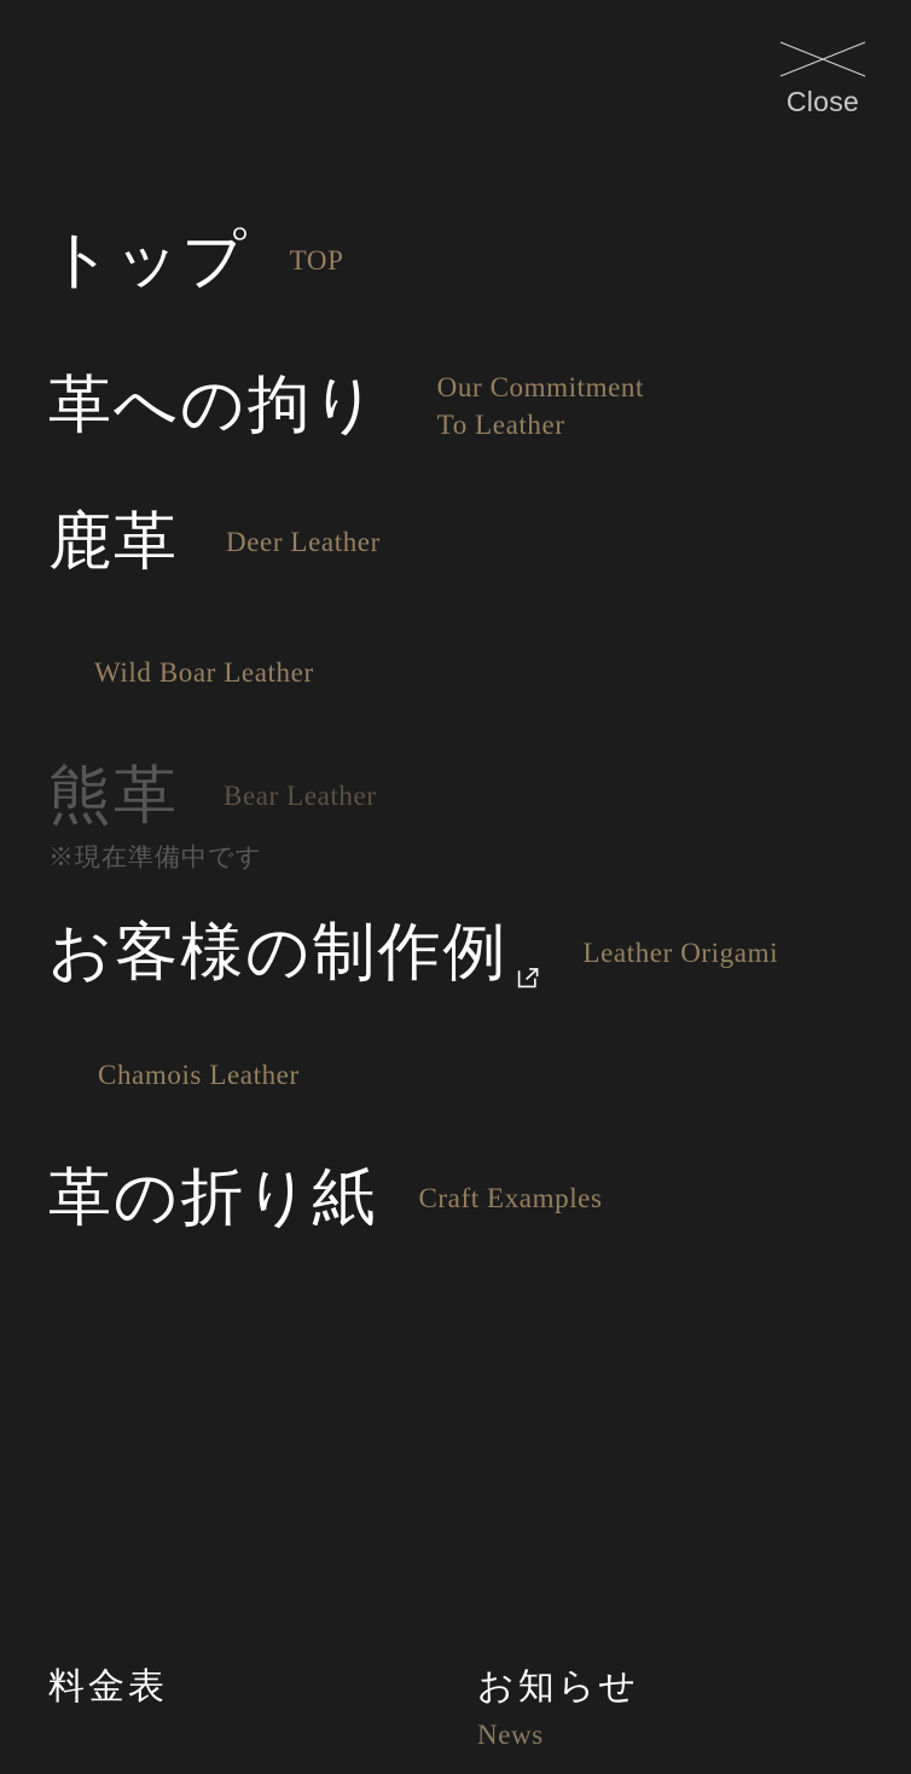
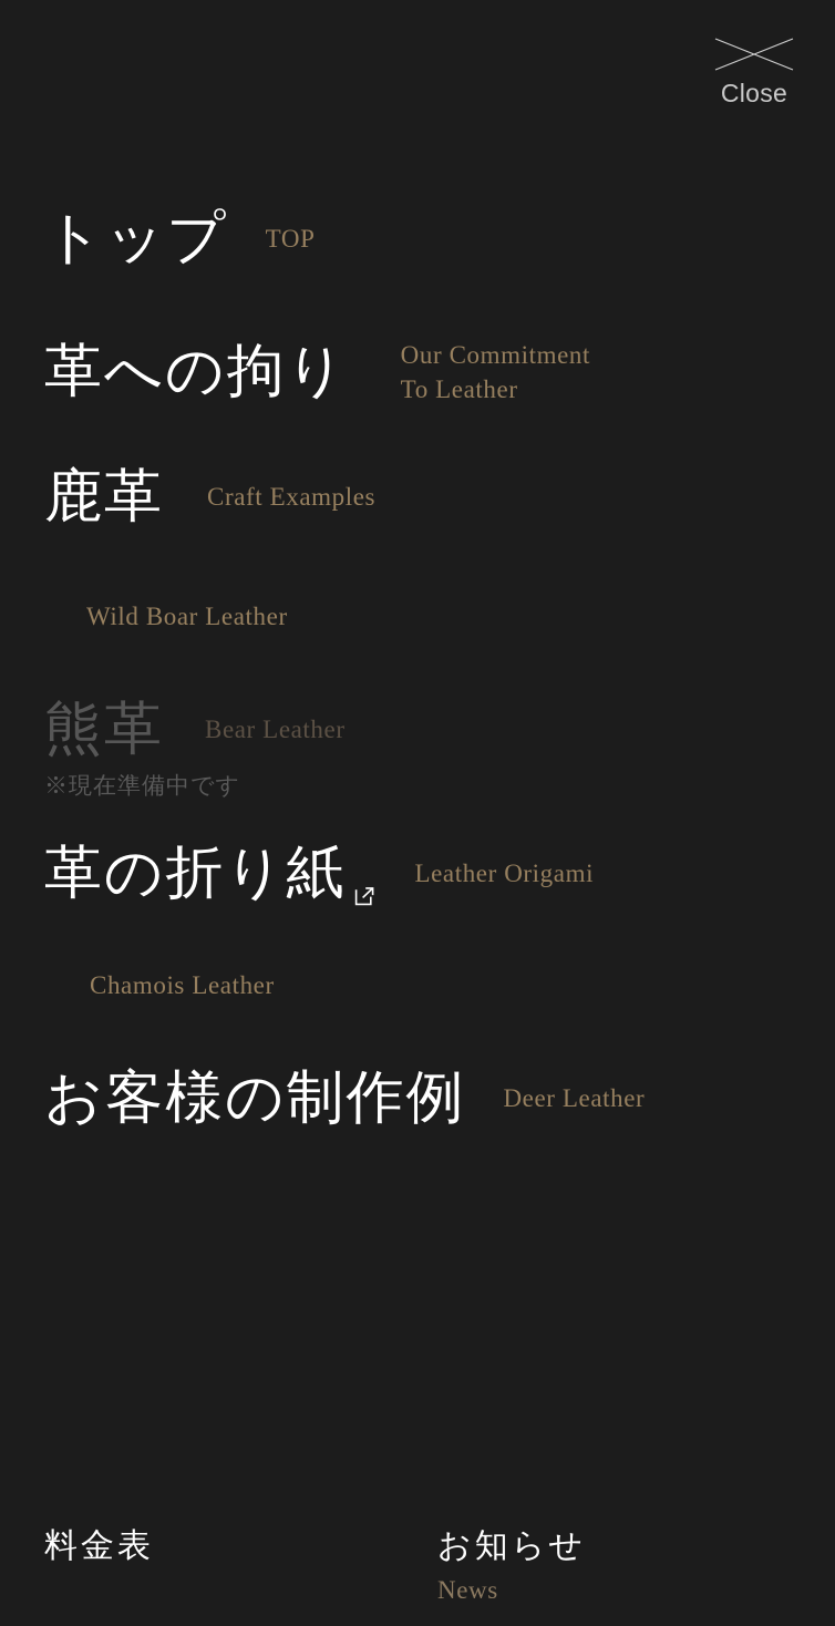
  Close
  トップ
  TOP
  革への拘り
  Our Commitment
  To Leather
  鹿革
- Deer Leather
+ Craft Examples
  Wild Boar Leather
  熊革
  Bear Leather
  ※現在準備中です
- お客様の制作例
+ 革の折り紙
  Leather Origami
  Chamois Leather
- 革の折り紙
+ お客様の制作例
- Craft Examples
+ Deer Leather
  料金表
  お知らせ
  News
